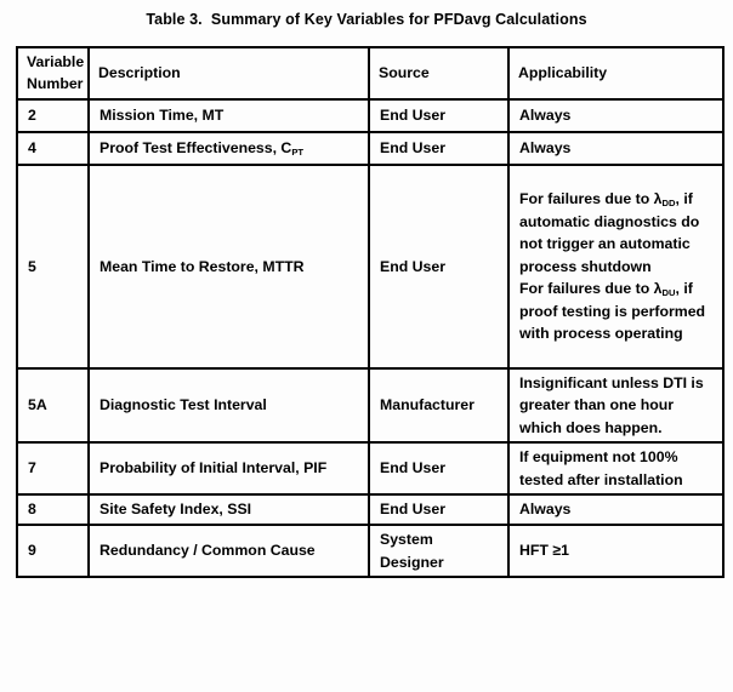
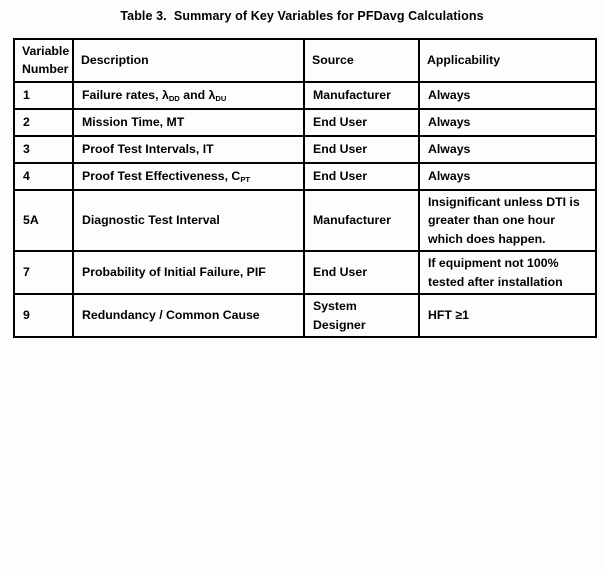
  Table 3. Summary of Key Variables for PFDavg Calculations
  Variable Number	Description	Source	Applicability
+ 1	Failure rates, λDD and λDU	Manufacturer	Always
  2	Mission Time, MT	End User	Always
+ 3	Proof Test Intervals, IT	End User	Always
  4	Proof Test Effectiveness, CPT	End User	Always
- 5	Mean Time to Restore, MTTR	End User	For failures due to λDD, if automatic diagnostics do not trigger an automatic process shutdown For failures due to λDU, if proof testing is performed with process operating
  5A	Diagnostic Test Interval	Manufacturer	Insignificant unless DTI is greater than one hour which does happen.
- 7	Probability of Initial Interval, PIF	End User	If equipment not 100% tested after installation
+ 7	Probability of Initial Failure, PIF	End User	If equipment not 100% tested after installation
- 8	Site Safety Index, SSI	End User	Always
  9	Redundancy / Common Cause	System Designer	HFT ≥1
